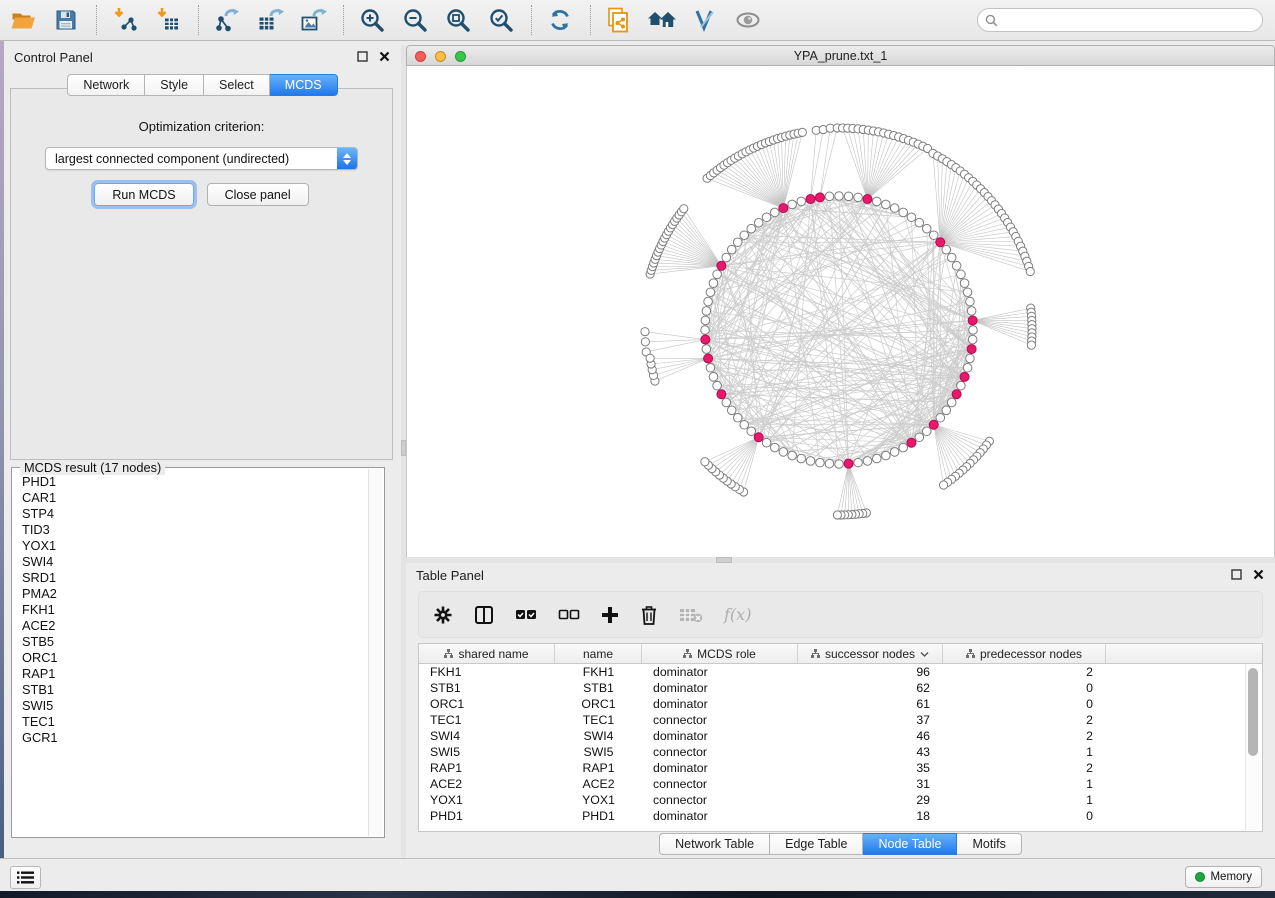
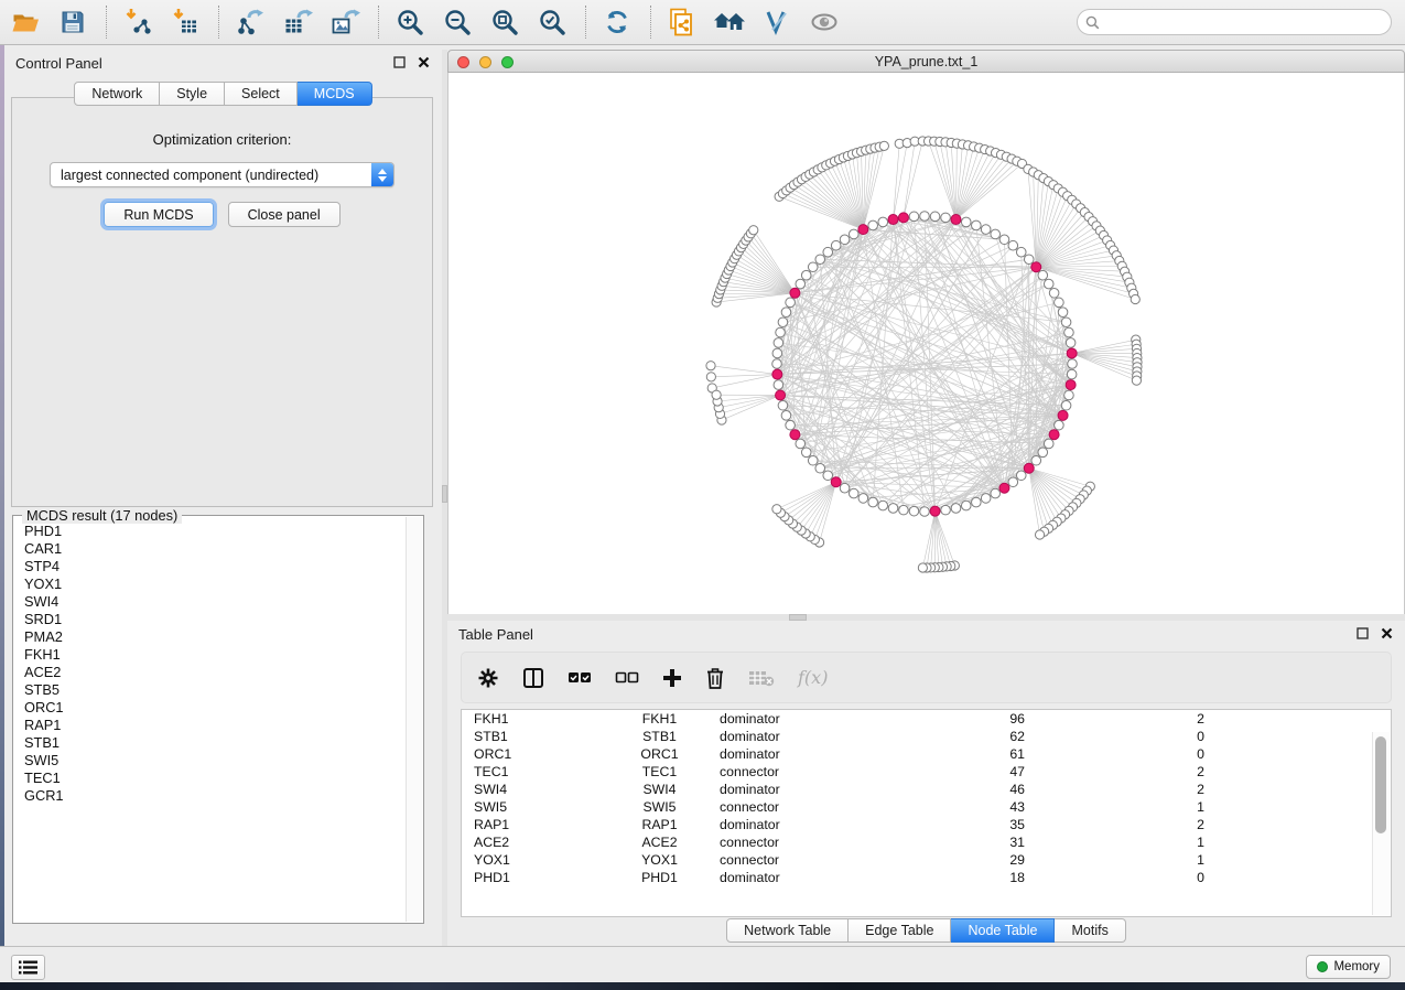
  Control Panel
  Network
  Style
  Select
  MCDS
  Optimization criterion:
  largest connected component (undirected)
  Run MCDS
  Close panel
  MCDS result (17 nodes)
  PHD1
  CAR1
  STP4
- TID3
  YOX1
  SWI4
  SRD1
  PMA2
  FKH1
  ACE2
  STB5
  ORC1
  RAP1
  STB1
  SWI5
  TEC1
  GCR1
  YPA_prune.txt_1
  Table Panel
  f(x)
- shared name
- name
- MCDS role
- successor nodes
- predecessor nodes
  FKH1
  FKH1
  dominator
  96
  2
  STB1
  STB1
  dominator
  62
  0
  ORC1
  ORC1
  dominator
  61
  0
  TEC1
  TEC1
  connector
- 37
+ 47
  2
  SWI4
  SWI4
  dominator
  46
  2
  SWI5
  SWI5
  connector
  43
  1
  RAP1
  RAP1
  dominator
  35
  2
  ACE2
  ACE2
  connector
  31
  1
  YOX1
  YOX1
  connector
  29
  1
  PHD1
  PHD1
  dominator
  18
  0
  Network Table
  Edge Table
  Node Table
  Motifs
  Memory
